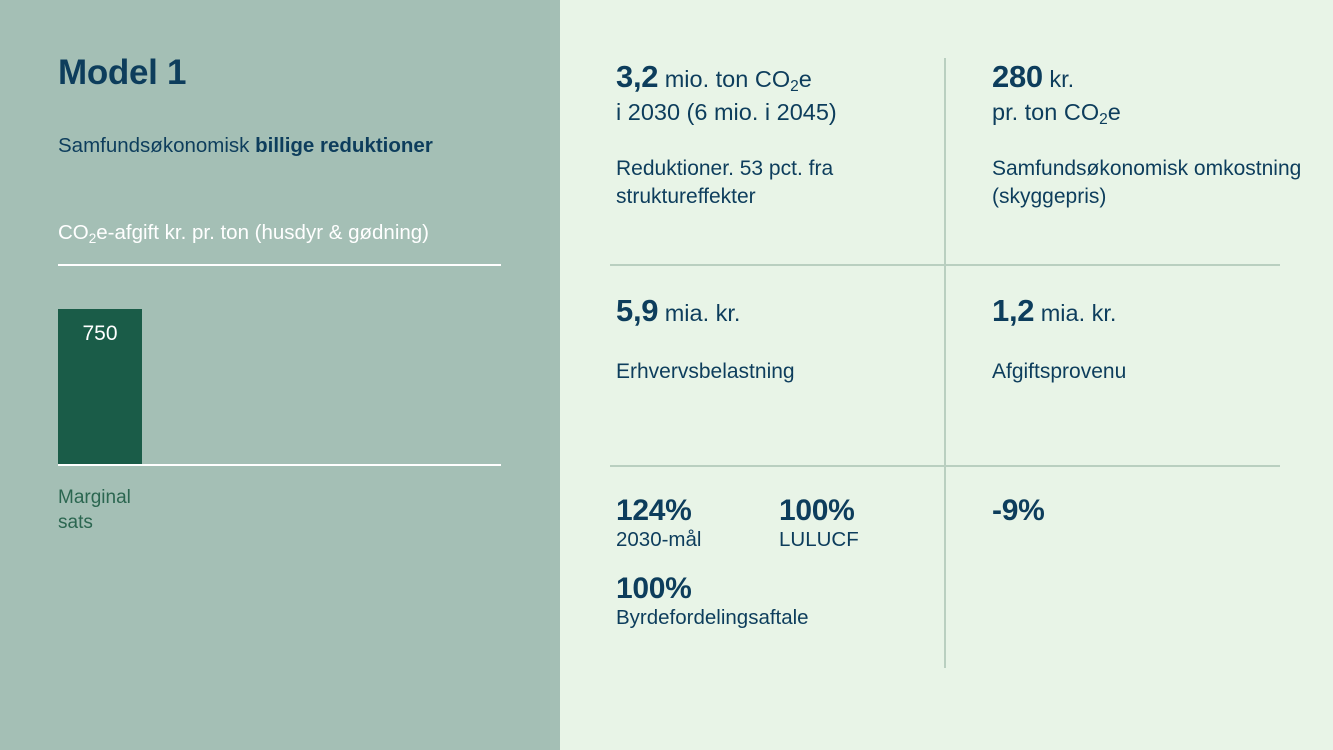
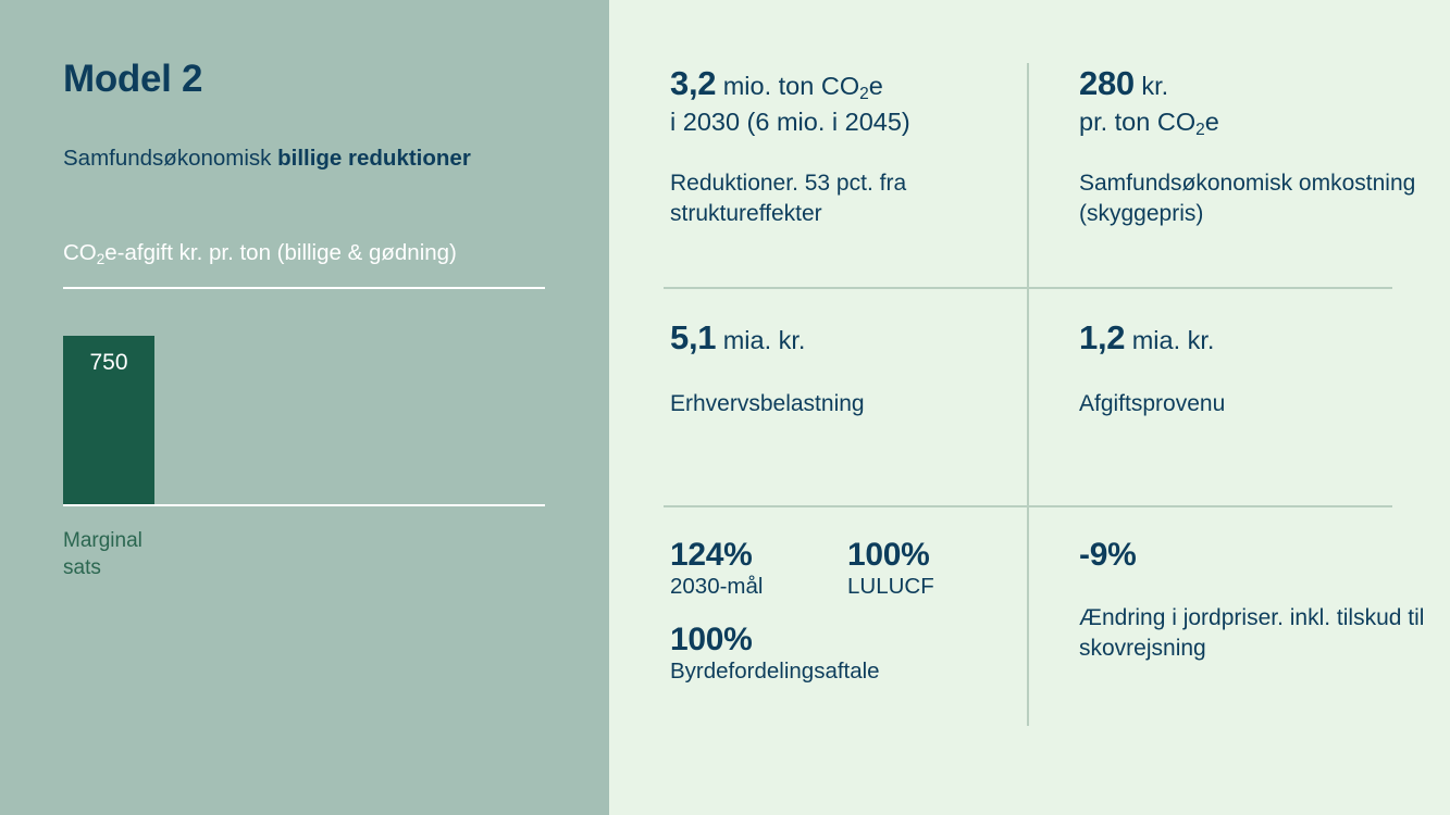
- Model 1
+ Model 2
  Samfundsøkonomisk billige reduktioner
- CO2e-afgift kr. pr. ton (husdyr & gødning)
+ CO2e-afgift kr. pr. ton (billige & gødning)
  750
  Marginal
  sats
  3,2 mio. ton CO2e
  i 2030 (6 mio. i 2045)
  Reduktioner. 53 pct. fra struktureffekter
  280 kr.
  pr. ton CO2e
  Samfundsøkonomisk omkostning (skyggepris)
- 5,9 mia. kr.
+ 5,1 mia. kr.
  Erhvervsbelastning
  1,2 mia. kr.
  Afgiftsprovenu
  124%
  2030-mål
  100%
  LULUCF
  100%
  Byrdefordelingsaftale
  -9%
+ Ændring i jordpriser. inkl. tilskud til skovrejsning
